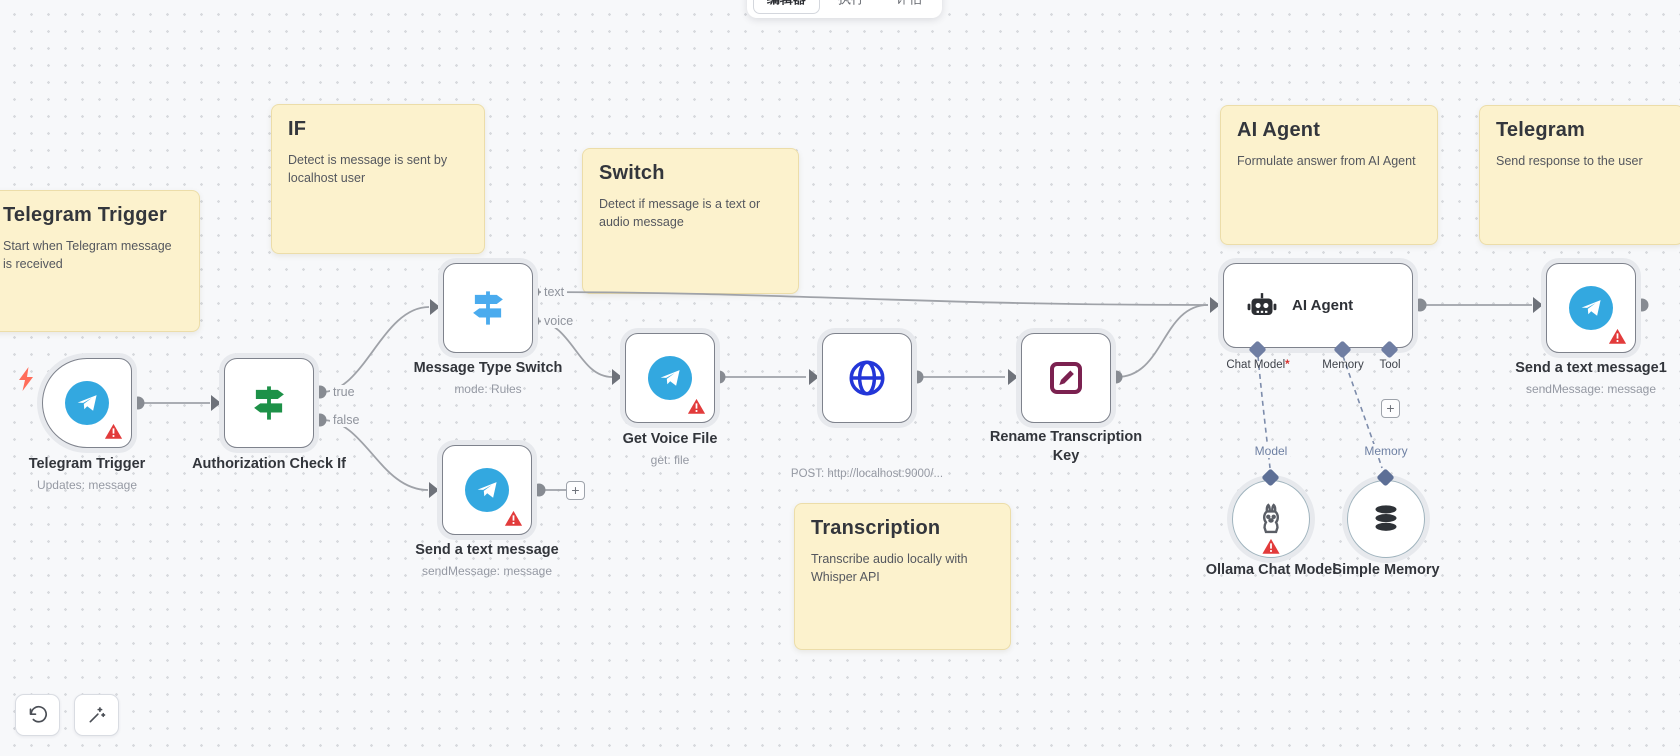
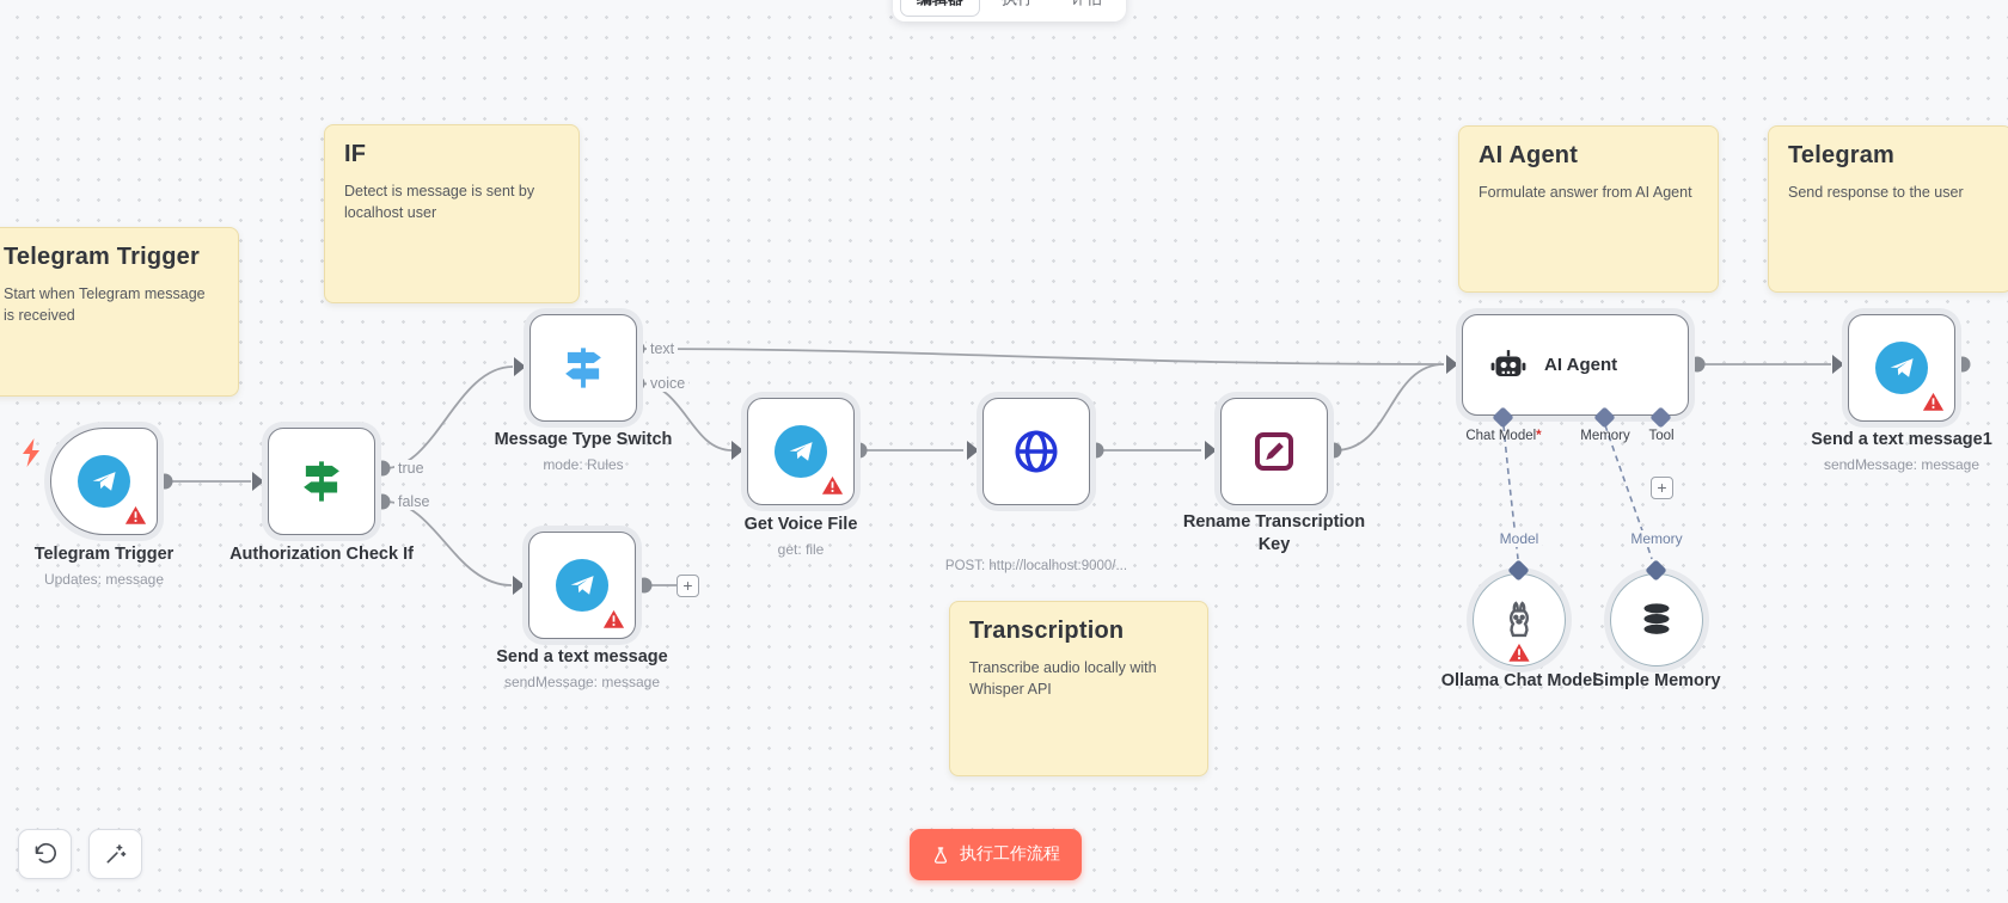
  Telegram Trigger
  Start when Telegram message is received
  IF
  Detect is message is sent by localhost user
- Switch
- Detect if message is a text or audio message
  Transcription
  Transcribe audio locally with Whisper API
  AI Agent
  Formulate answer from AI Agent
  Telegram
  Send response to the user
  Telegram Trigger
  Updates: message
  Authorization Check If
  true
  false
  Message Type Switch
  mode: Rules
  text
  voice
  Get Voice File
  get: file
  Send a text message
  sendMessage: message
  +
  POST: http://localhost:9000/...
  Rename Transcription Key
  AI Agent
  Chat Model*
  Memory
  Tool
  +
  Model
  Memory
  Send a text message1
  sendMessage: message
  Ollama Chat Model
  Simple Memory
+ 执行工作流程
